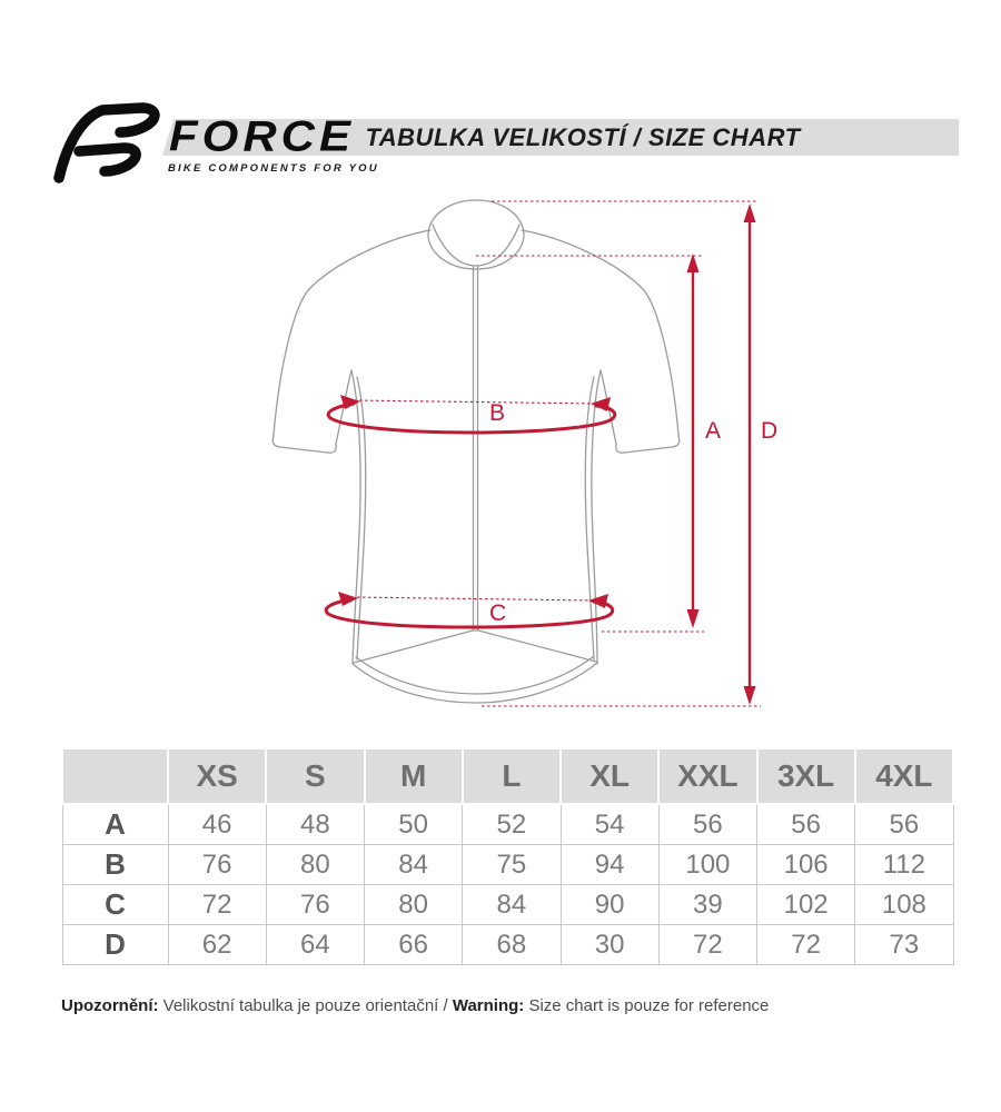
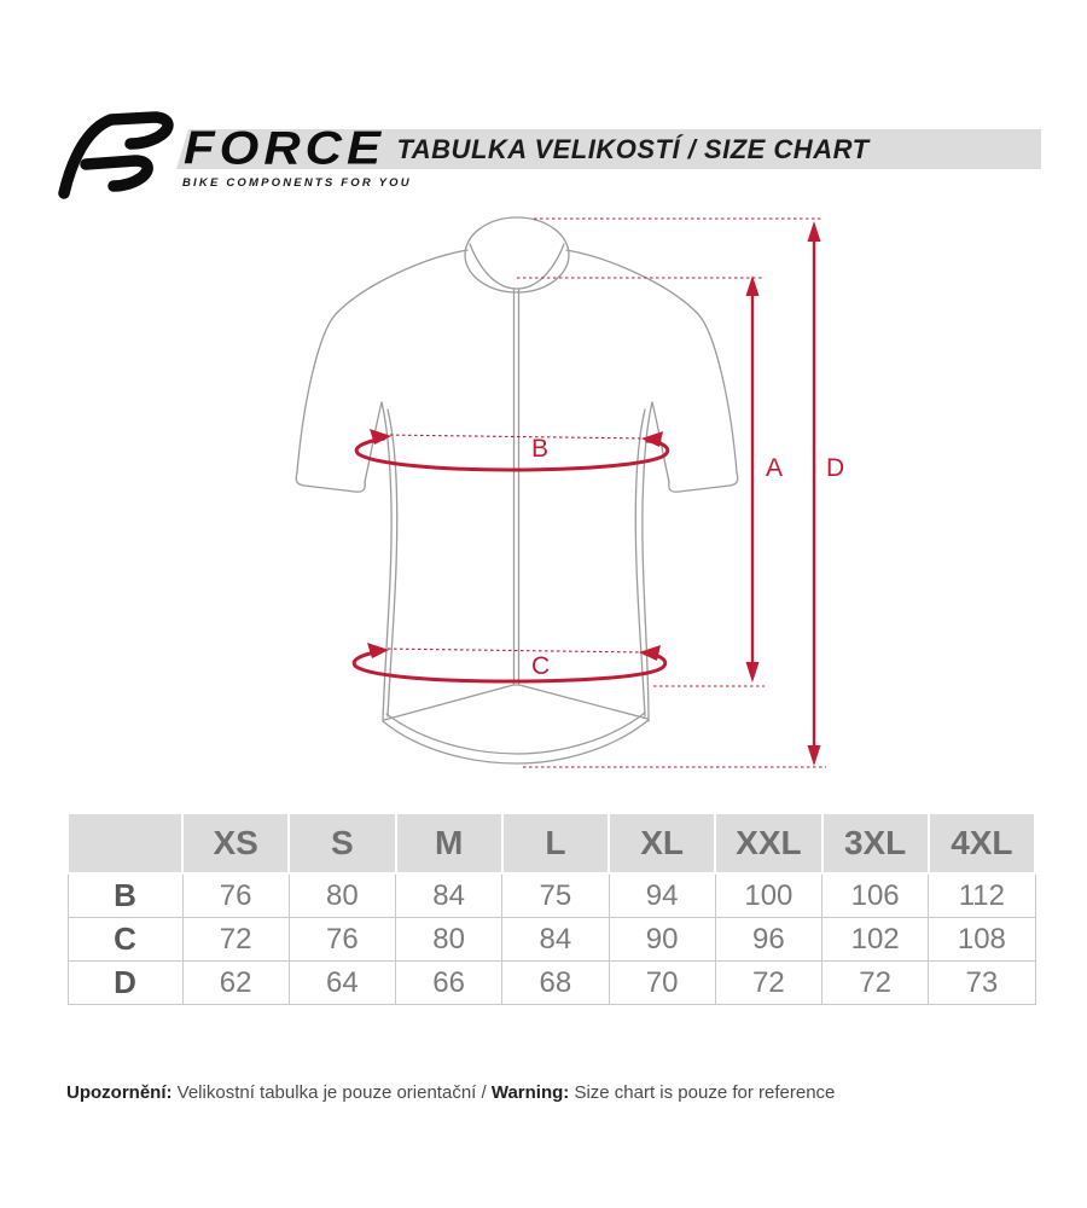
  TABULKA VELIKOSTÍ / SIZE CHART
  FORCE
  BIKE COMPONENTS FOR YOU
  B
  C
  A
  D
  	XS	S	M	L	XL	XXL	3XL	4XL
- A	46	48	50	52	54	56	56	56
  B	76	80	84	75	94	100	106	112
- C	72	76	80	84	90	39	102	108
+ C	72	76	80	84	90	96	102	108
- D	62	64	66	68	30	72	72	73
+ D	62	64	66	68	70	72	72	73
  Upozornění: Velikostní tabulka je pouze orientační / Warning: Size chart is pouze for reference
